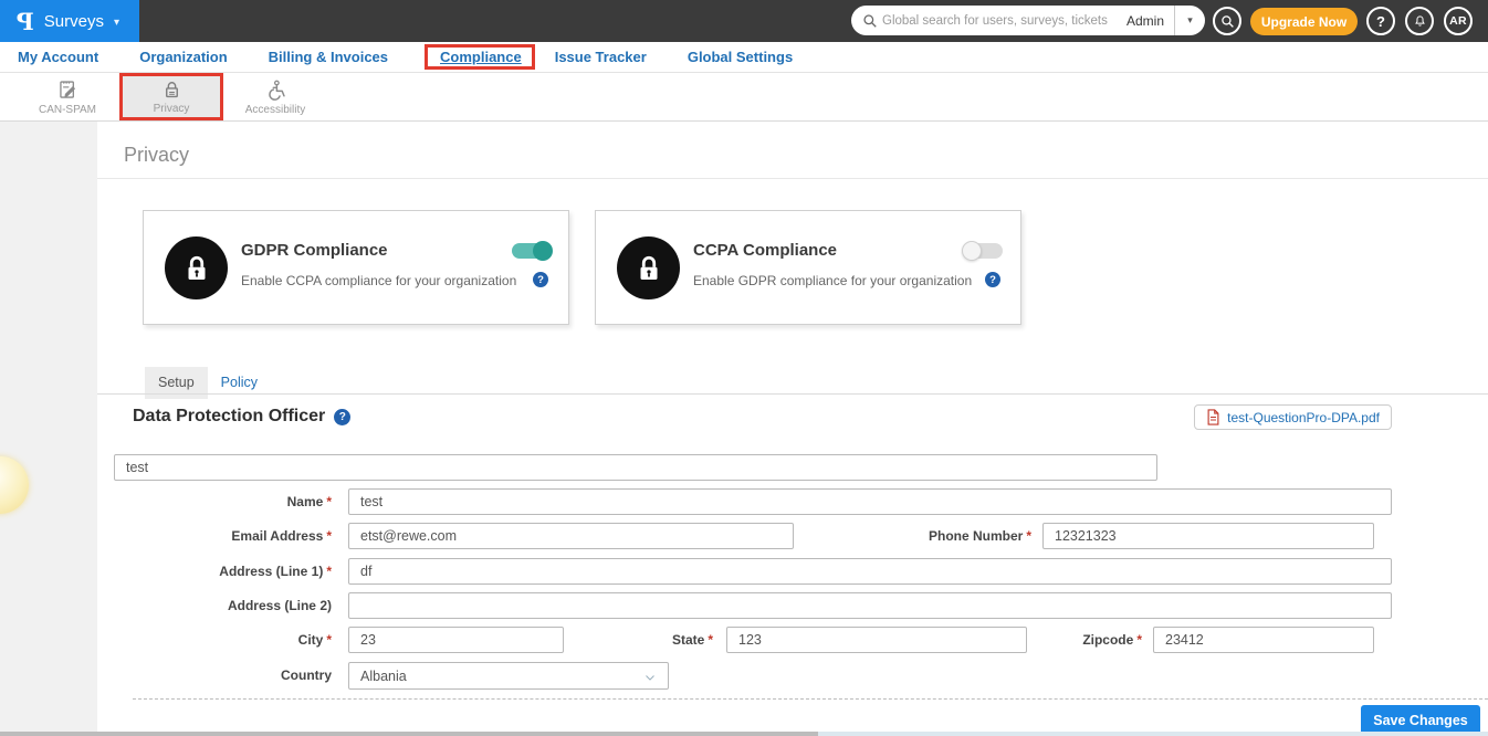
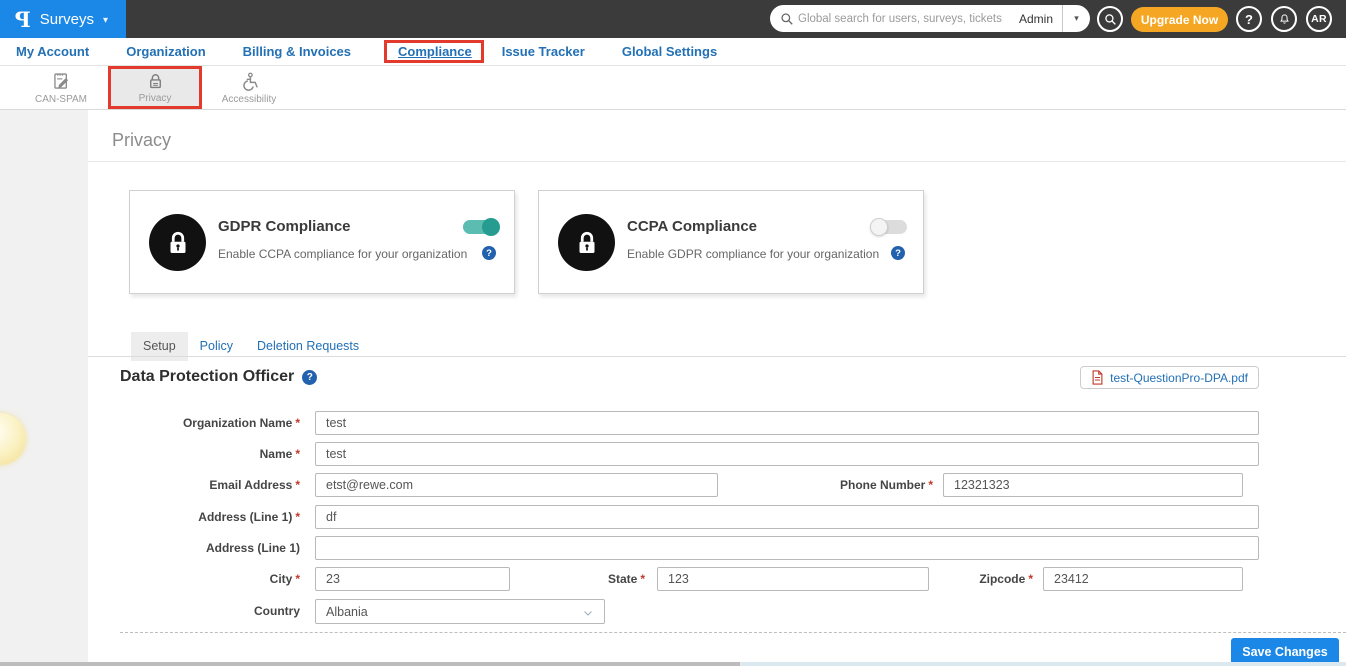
  Surveys
  ▾
  Global search for users, surveys, tickets
  Admin
  ▾
  Upgrade Now
  ?
  AR
  My Account
  Organization
  Billing & Invoices
  Compliance
  Issue Tracker
  Global Settings
  CAN-SPAM
  Privacy
  Accessibility
  Privacy
  GDPR Compliance
  Enable CCPA compliance for your organization
  ?
  CCPA Compliance
  Enable GDPR compliance for your organization
  ?
  Setup
  Policy
+ Deletion Requests
  Data Protection Officer
  ?
  test-QuestionPro-DPA.pdf
+ Organization Name *
  test
  Name *
  test
  Email Address *
  etst@rewe.com
  Phone Number *
  12321323
  Address (Line 1) *
  df
- Address (Line 2)
+ Address (Line 1)
  City *
  23
  State *
  123
  Zipcode *
  23412
  Country
  Albania
  Save Changes
